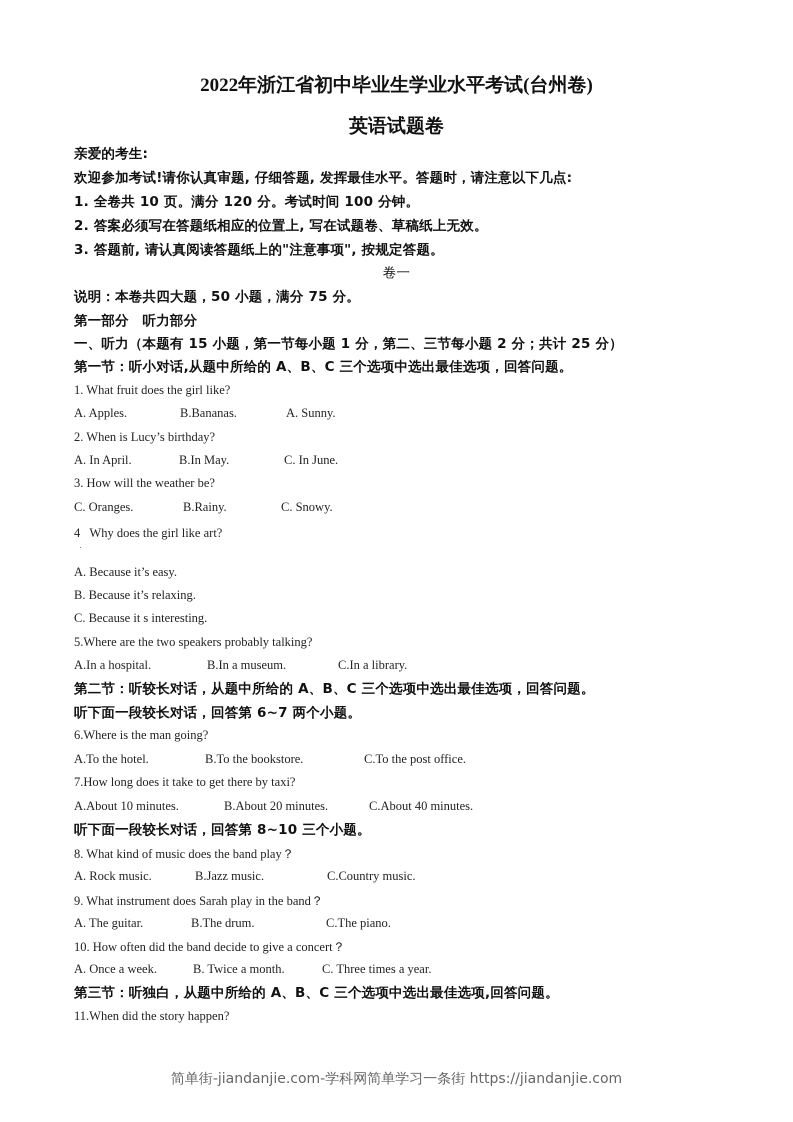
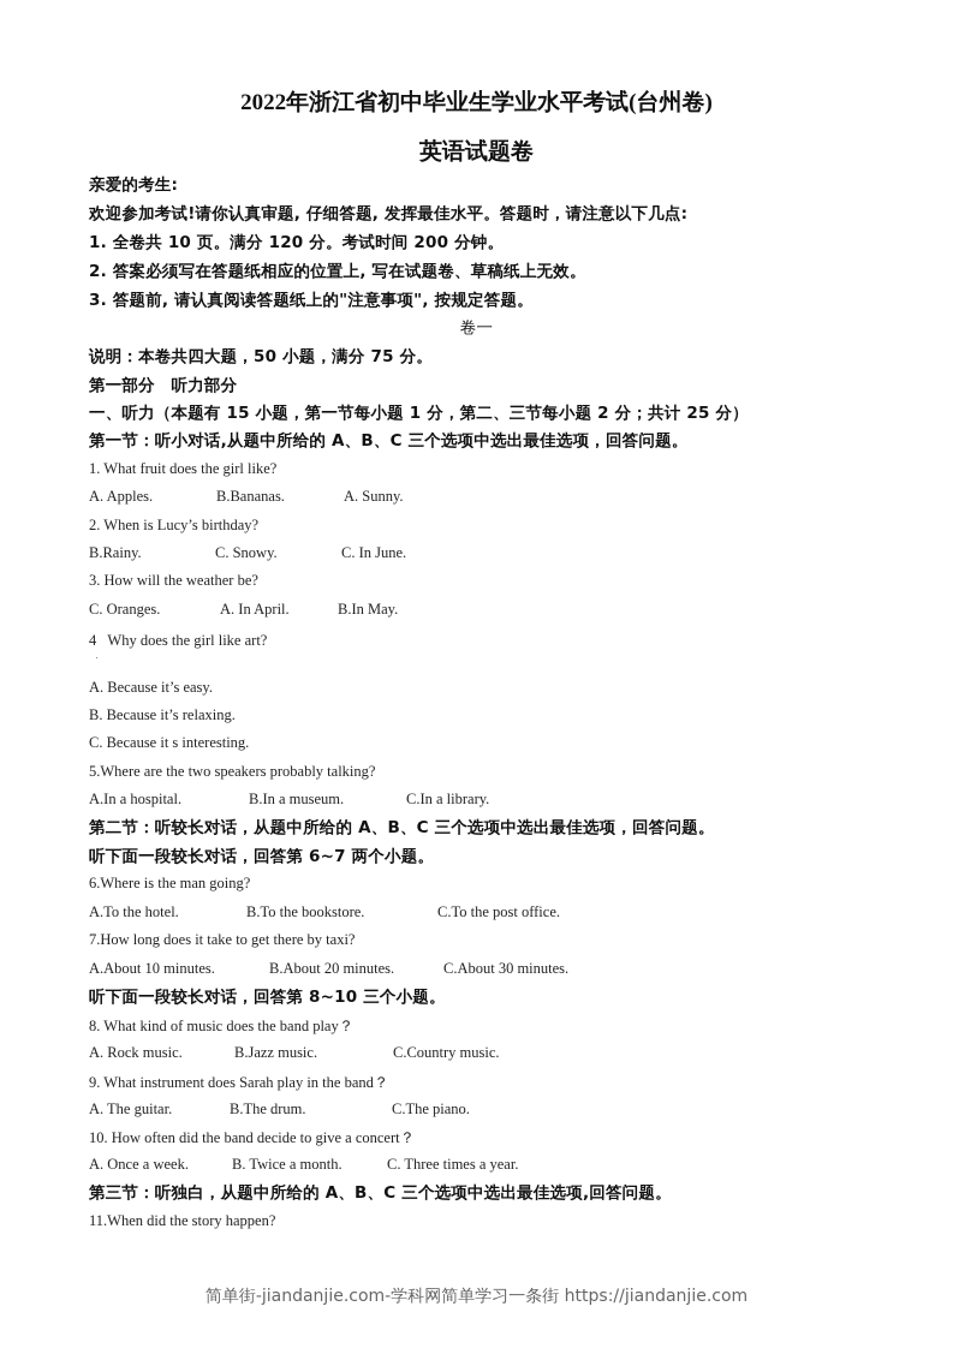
  2022年浙江省初中毕业生学业水平考试(台州卷)
  英语试题卷
  亲爱的考生:
  欢迎参加考试!请你认真审题, 仔细答题, 发挥最佳水平。答题时，请注意以下几点:
- 1. 全卷共 10 页。满分 120 分。考试时间 100 分钟。
+ 1. 全卷共 10 页。满分 120 分。考试时间 200 分钟。
  2. 答案必须写在答题纸相应的位置上, 写在试题卷、草稿纸上无效。
  3. 答题前, 请认真阅读答题纸上的"注意事项", 按规定答题。
  卷一
  说明：本卷共四大题，50 小题，满分 75 分。
  第一部分 听力部分
  一、听力（本题有 15 小题，第一节每小题 1 分，第二、三节每小题 2 分；共计 25 分）
  第一节：听小对话,从题中所给的 A、B、C 三个选项中选出最佳选项，回答问题。
  1. What fruit does the girl like?
  A. Apples.
  B.Bananas.
  A. Sunny.
  2. When is Lucy’s birthday?
- A. In April.
+ B.Rainy.
- B.In May.
+ C. Snowy.
  C. In June.
  3. How will the weather be?
  C. Oranges.
- B.Rainy.
+ A. In April.
- C. Snowy.
+ B.In May.
  4 Why does the girl like art?
  A. Because it’s easy.
  B. Because it’s relaxing.
  C. Because it s interesting.
  5.Where are the two speakers probably talking?
  A.In a hospital.
  B.In a museum.
  C.In a library.
  第二节：听较长对话，从题中所给的 A、B、C 三个选项中选出最佳选项，回答问题。
  听下面一段较长对话，回答第 6~7 两个小题。
  6.Where is the man going?
  A.To the hotel.
  B.To the bookstore.
  C.To the post office.
  7.How long does it take to get there by taxi?
  A.About 10 minutes.
  B.About 20 minutes.
- C.About 40 minutes.
+ C.About 30 minutes.
  听下面一段较长对话，回答第 8~10 三个小题。
  8. What kind of music does the band play？
  A. Rock music.
  B.Jazz music.
  C.Country music.
  9. What instrument does Sarah play in the band？
  A. The guitar.
  B.The drum.
  C.The piano.
  10. How often did the band decide to give a concert？
  A. Once a week.
  B. Twice a month.
  C. Three times a year.
  第三节：听独白，从题中所给的 A、B、C 三个选项中选出最佳选项,回答问题。
  11.When did the story happen?
  简单街-jiandanjie.com-学科网简单学习一条街 https://jiandanjie.com
